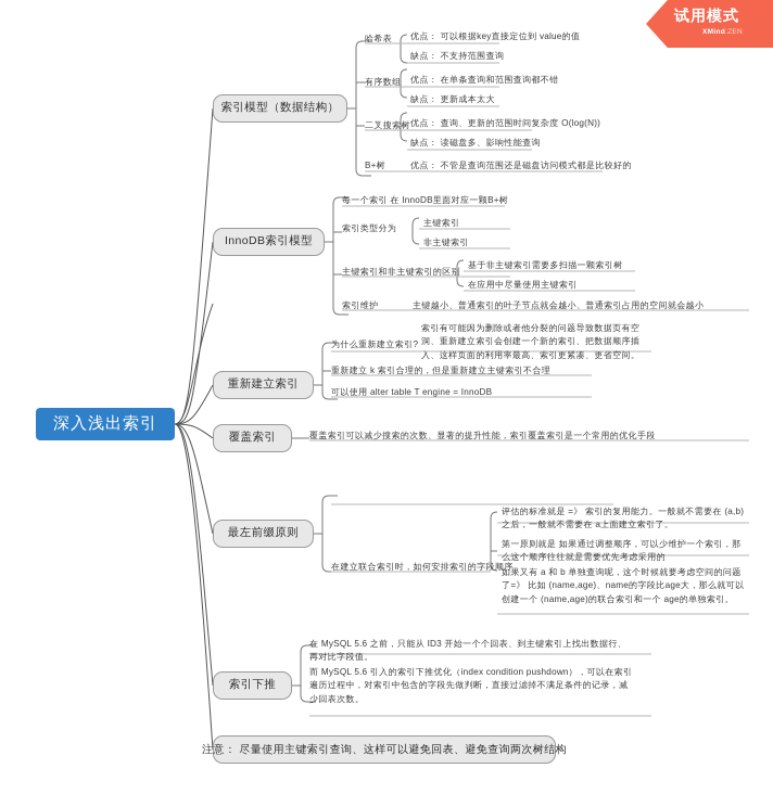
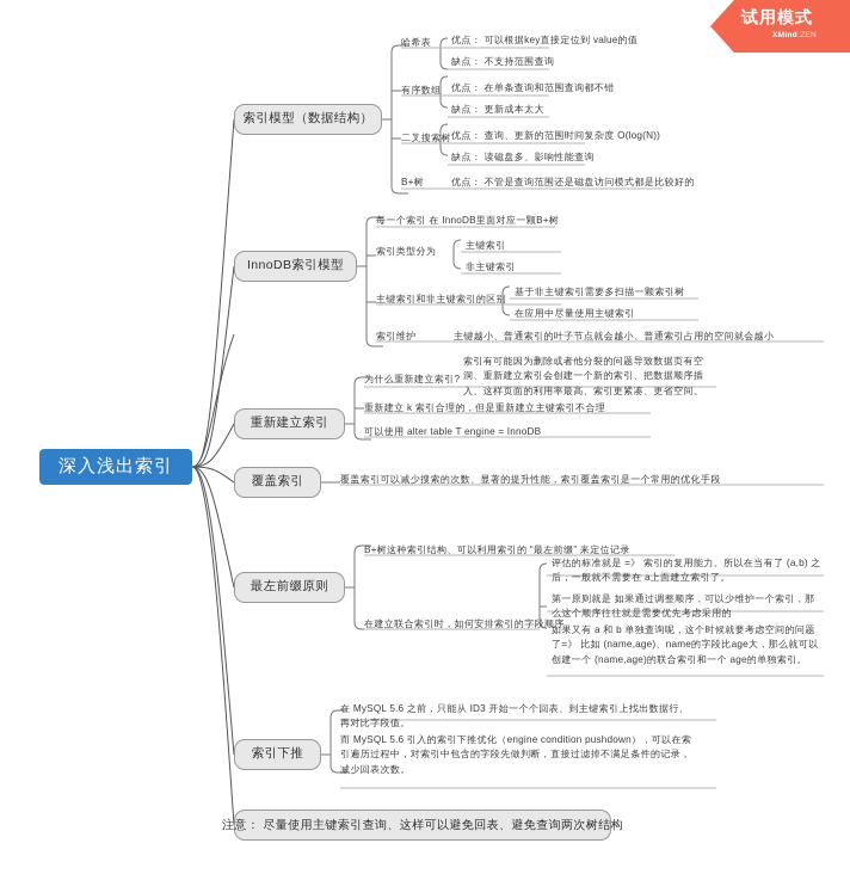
  深入浅出索引
  索引模型（数据结构）
  InnoDB索引模型
  重新建立索引
  覆盖索引
  最左前缀原则
  索引下推
  注意： 尽量使用主键索引查询、这样可以避免回表、避免查询两次树结构
  哈希表
  优点： 可以根据key直接定位到 value的值
  缺点： 不支持范围查询
  有序数组
  优点： 在单条查询和范围查询都不错
  缺点： 更新成本太大
  二叉搜索树
  优点： 查询、更新的范围时间复杂度 O(log(N))
  缺点： 读磁盘多、影响性能查询
  B+树
  优点： 不管是查询范围还是磁盘访问模式都是比较好的
  每一个索引 在 InnoDB里面对应一颗B+树
  索引类型分为
  主键索引
  非主键索引
  主键索引和非主键索引的区别
  基于非主键索引需要多扫描一颗索引树
  在应用中尽量使用主键索引
  索引维护
  主键越小、普通索引的叶子节点就会越小、普通索引占用的空间就会越小
  为什么重新建立索引?
  索引有可能因为删除或者他分裂的问题导致数据页有空洞、重新建立索引会创建一个新的索引、把数据顺序插入、这样页面的利用率最高、索引更紧凑、更省空间。
  重新建立 k 索引合理的，但是重新建立主键索引不合理
  可以使用 alter table T engine = InnoDB
  覆盖索引可以减少搜索的次数、显著的提升性能，索引覆盖索引是一个常用的优化手段
+ B+树这种索引结构、可以利用索引的 “最左前缀” 来定位记录
  在建立联合索引时，如何安排索引的字段顺序
- 评估的标准就是 =》 索引的复用能力。一般就不需要在 (a,b) 之后，一般就不需要在 a上面建立索引了。
+ 评估的标准就是 =》 索引的复用能力。所以在当有了 (a,b) 之后，一般就不需要在 a上面建立索引了。
  第一原则就是 如果通过调整顺序，可以少维护一个索引，那么这个顺序往往就是需要优先考虑采用的
  如果又有 a 和 b 单独查询呢，这个时候就要考虑空间的问题了=》 比如 (name,age)、name的字段比age大，那么就可以创建一个 (name,age)的联合索引和一个 age的单独索引。
  在 MySQL 5.6 之前，只能从 ID3 开始一个个回表、到主键索引上找出数据行、再对比字段值。
- 而 MySQL 5.6 引入的索引下推优化（index condition pushdown），可以在索引遍历过程中，对索引中包含的字段先做判断，直接过滤掉不满足条件的记录，减少回表次数。
+ 而 MySQL 5.6 引入的索引下推优化（engine condition pushdown），可以在索引遍历过程中，对索引中包含的字段先做判断，直接过滤掉不满足条件的记录，减少回表次数。
  试用模式
